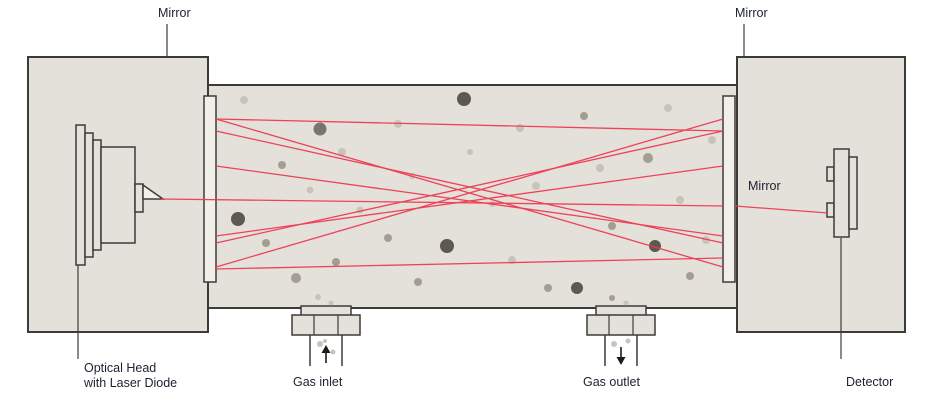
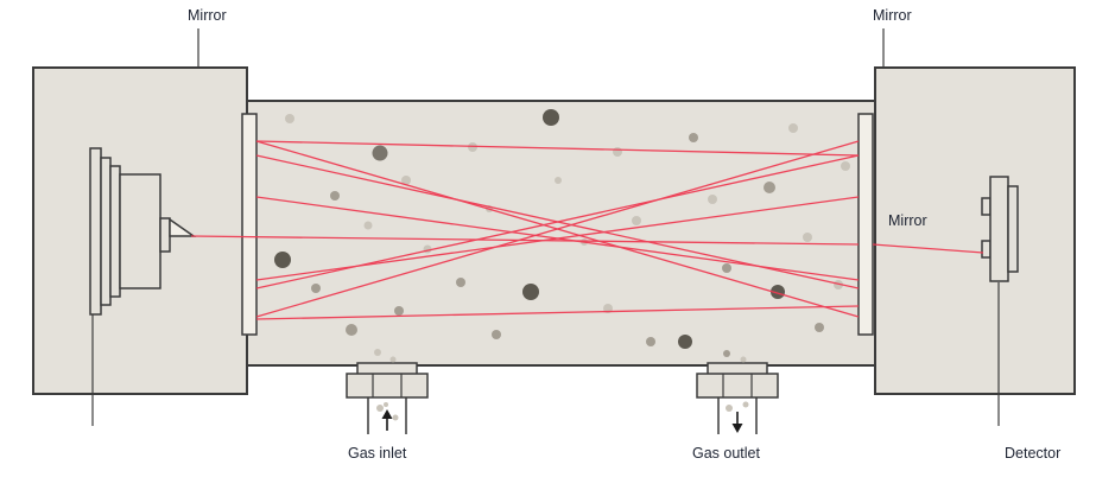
  Mirror
  Mirror
  Mirror
- Optical Head
- with Laser Diode
  Gas inlet
  Gas outlet
  Detector
